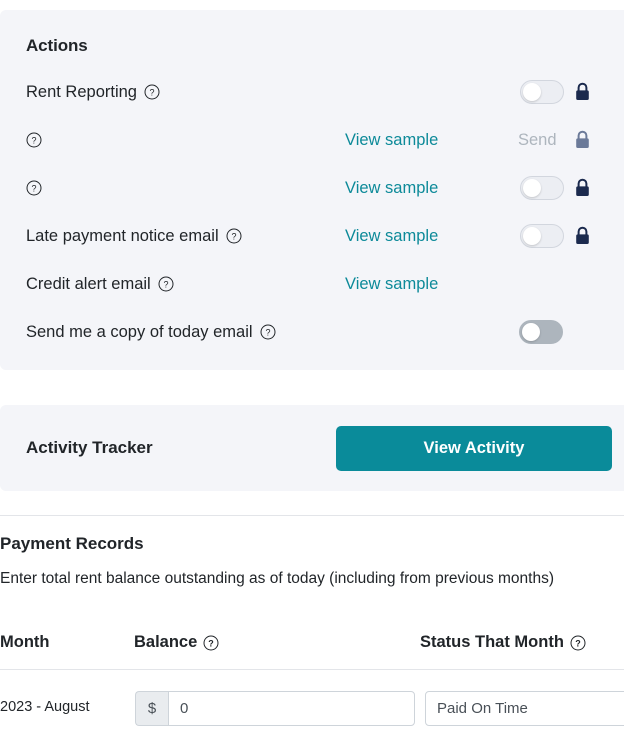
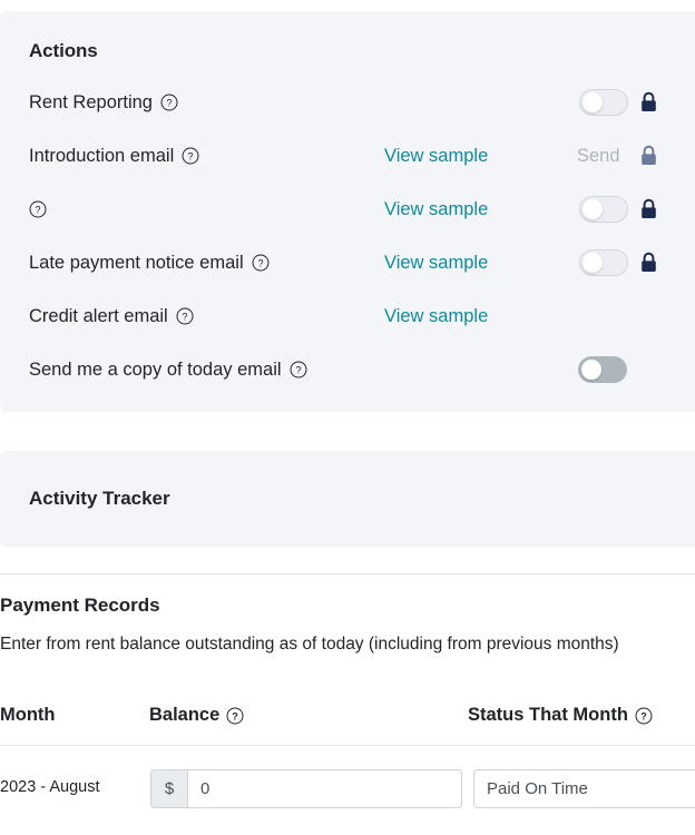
  Actions
  Rent Reporting
  ?
+ Introduction email
  ?
  View sample
  Send
  ?
  View sample
  Late payment notice email
  ?
  View sample
  Credit alert email
  ?
  View sample
  Send me a copy of today email
  ?
  Activity Tracker
- View Activity
  Payment Records
- Enter total rent balance outstanding as of today (including from previous months)
+ Enter from rent balance outstanding as of today (including from previous months)
  Month
  Balance
  ?
  Status That Month
  ?
  2023 - August
  $
  0
  Paid On Time
